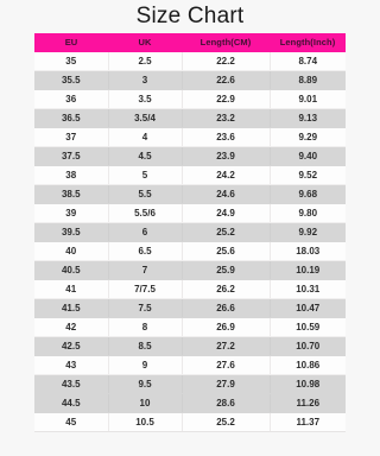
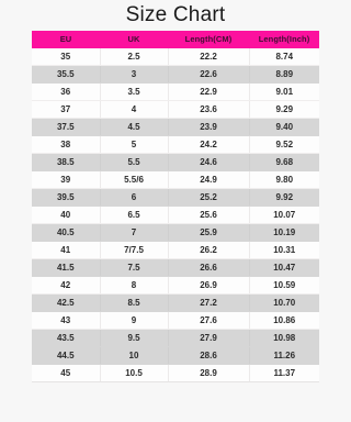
  Size Chart
  EU	UK	Length(CM)	Length(Inch)
  35	2.5	22.2	8.74
  35.5	3	22.6	8.89
  36	3.5	22.9	9.01
- 36.5	3.5/4	23.2	9.13
  37	4	23.6	9.29
  37.5	4.5	23.9	9.40
  38	5	24.2	9.52
  38.5	5.5	24.6	9.68
  39	5.5/6	24.9	9.80
  39.5	6	25.2	9.92
- 40	6.5	25.6	18.03
+ 40	6.5	25.6	10.07
  40.5	7	25.9	10.19
  41	7/7.5	26.2	10.31
  41.5	7.5	26.6	10.47
  42	8	26.9	10.59
  42.5	8.5	27.2	10.70
  43	9	27.6	10.86
  43.5	9.5	27.9	10.98
  44.5	10	28.6	11.26
- 45	10.5	25.2	11.37
+ 45	10.5	28.9	11.37
